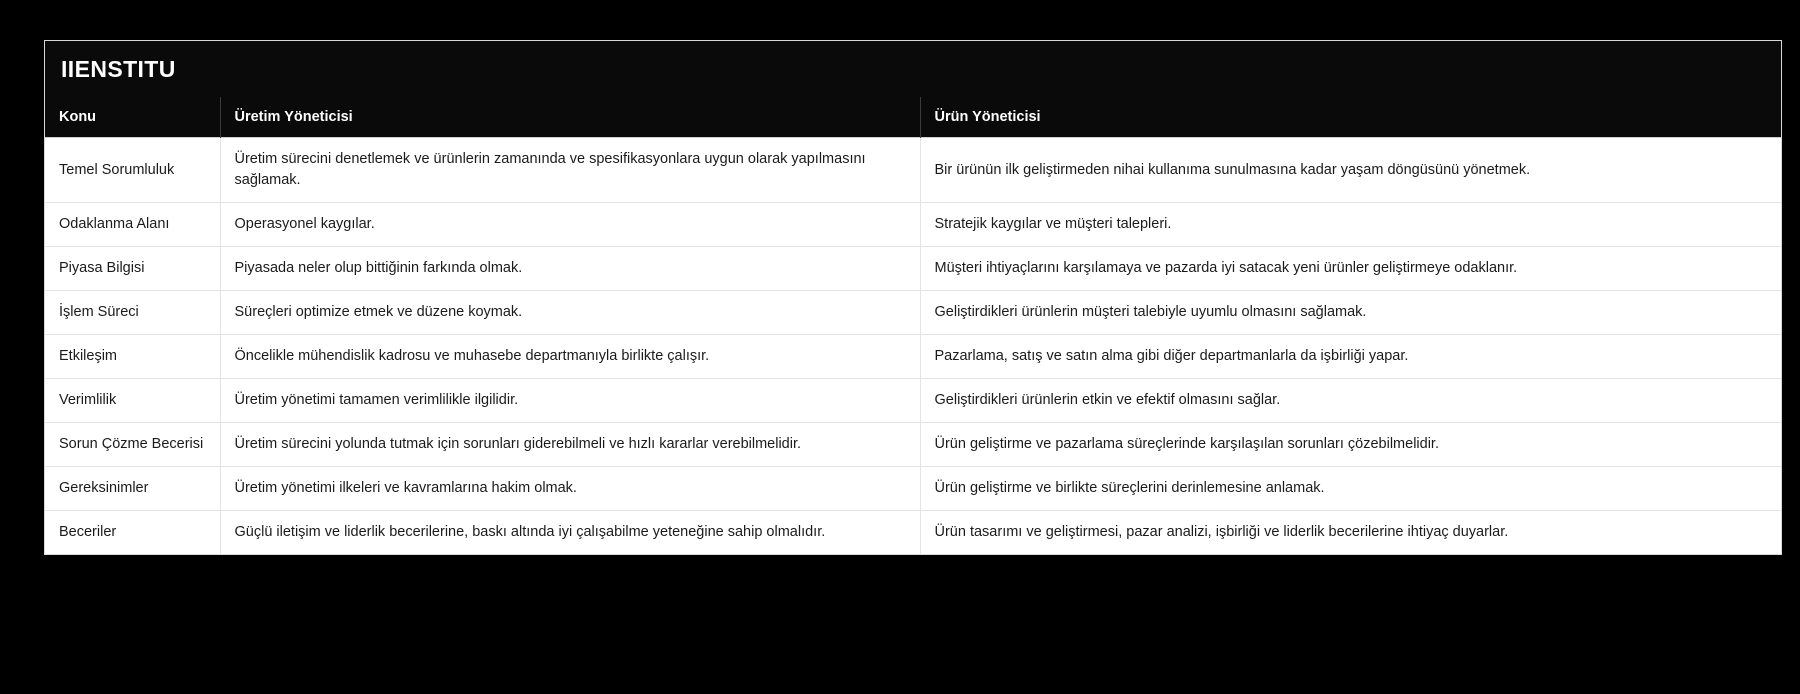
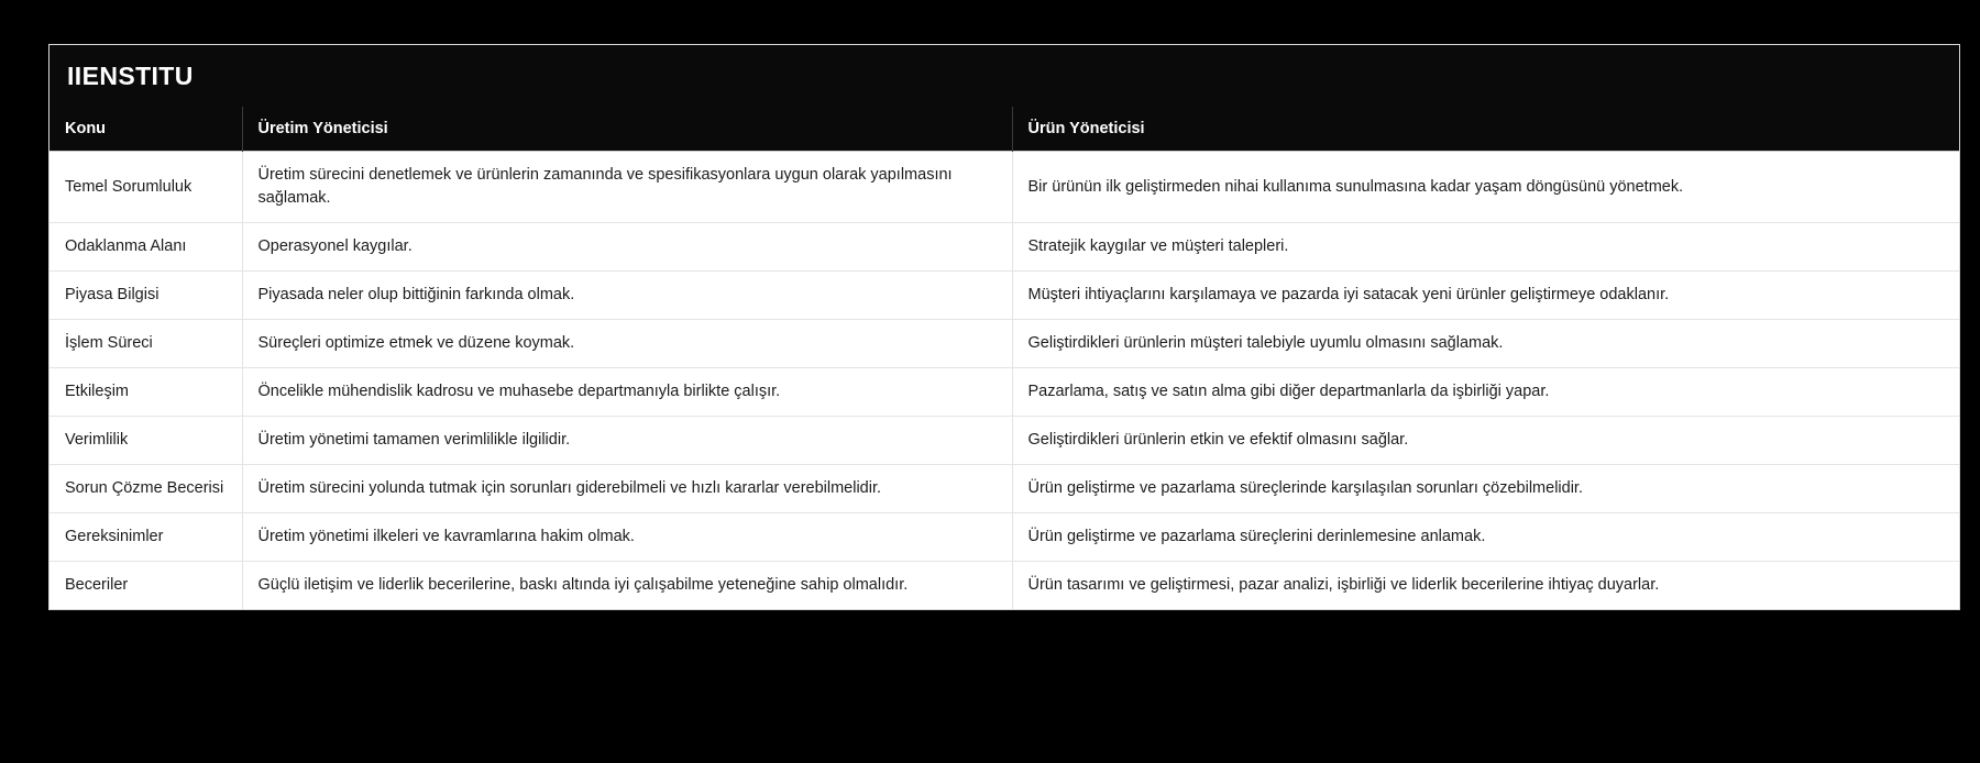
  IIENSTITU
  Konu	Üretim Yöneticisi	Ürün Yöneticisi
  Temel Sorumluluk	Üretim sürecini denetlemek ve ürünlerin zamanında ve spesifikasyonlara uygun olarak yapılmasını sağlamak.	Bir ürünün ilk geliştirmeden nihai kullanıma sunulmasına kadar yaşam döngüsünü yönetmek.
  Odaklanma Alanı	Operasyonel kaygılar.	Stratejik kaygılar ve müşteri talepleri.
  Piyasa Bilgisi	Piyasada neler olup bittiğinin farkında olmak.	Müşteri ihtiyaçlarını karşılamaya ve pazarda iyi satacak yeni ürünler geliştirmeye odaklanır.
  İşlem Süreci	Süreçleri optimize etmek ve düzene koymak.	Geliştirdikleri ürünlerin müşteri talebiyle uyumlu olmasını sağlamak.
  Etkileşim	Öncelikle mühendislik kadrosu ve muhasebe departmanıyla birlikte çalışır.	Pazarlama, satış ve satın alma gibi diğer departmanlarla da işbirliği yapar.
  Verimlilik	Üretim yönetimi tamamen verimlilikle ilgilidir.	Geliştirdikleri ürünlerin etkin ve efektif olmasını sağlar.
  Sorun Çözme Becerisi	Üretim sürecini yolunda tutmak için sorunları giderebilmeli ve hızlı kararlar verebilmelidir.	Ürün geliştirme ve pazarlama süreçlerinde karşılaşılan sorunları çözebilmelidir.
- Gereksinimler	Üretim yönetimi ilkeleri ve kavramlarına hakim olmak.	Ürün geliştirme ve birlikte süreçlerini derinlemesine anlamak.
+ Gereksinimler	Üretim yönetimi ilkeleri ve kavramlarına hakim olmak.	Ürün geliştirme ve pazarlama süreçlerini derinlemesine anlamak.
  Beceriler	Güçlü iletişim ve liderlik becerilerine, baskı altında iyi çalışabilme yeteneğine sahip olmalıdır.	Ürün tasarımı ve geliştirmesi, pazar analizi, işbirliği ve liderlik becerilerine ihtiyaç duyarlar.
